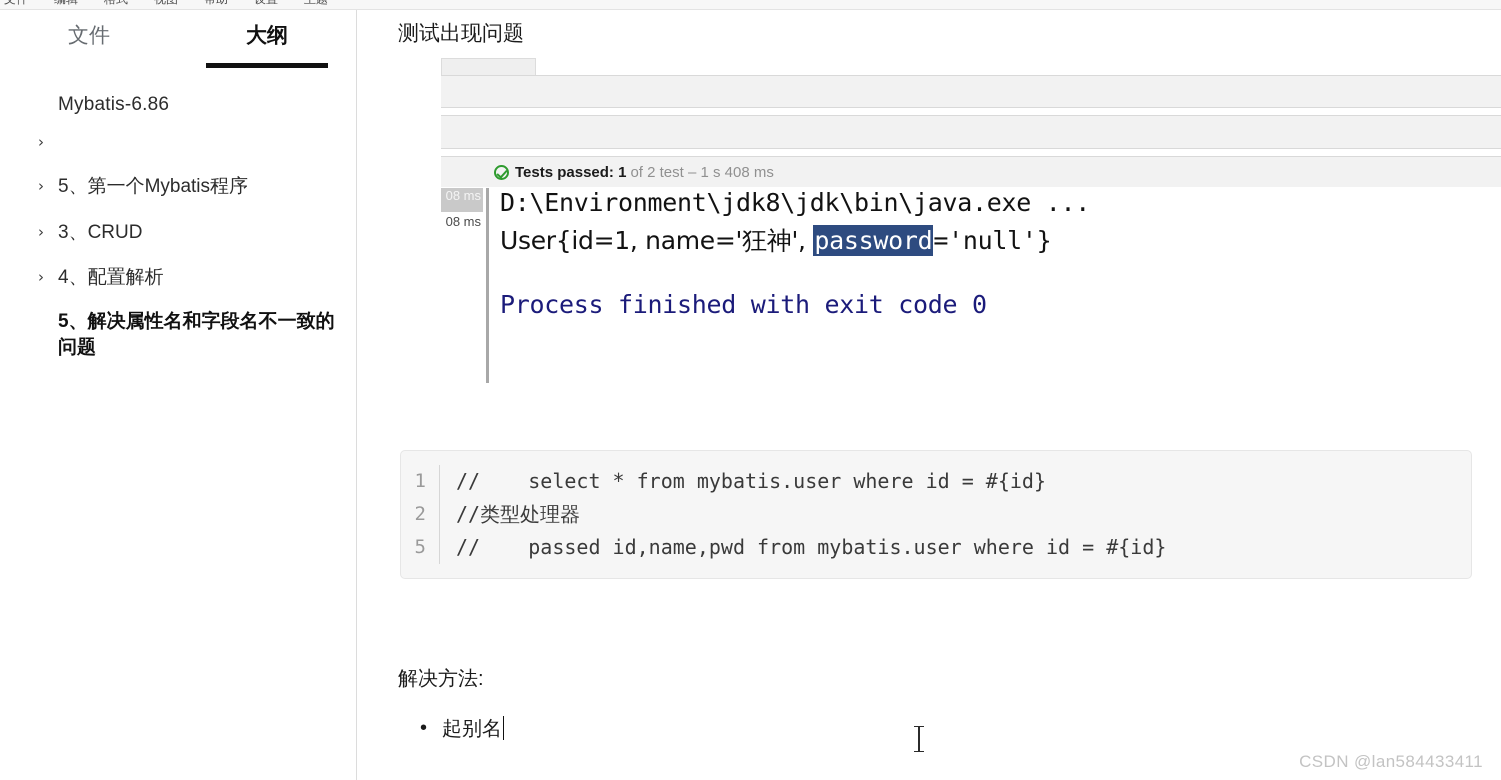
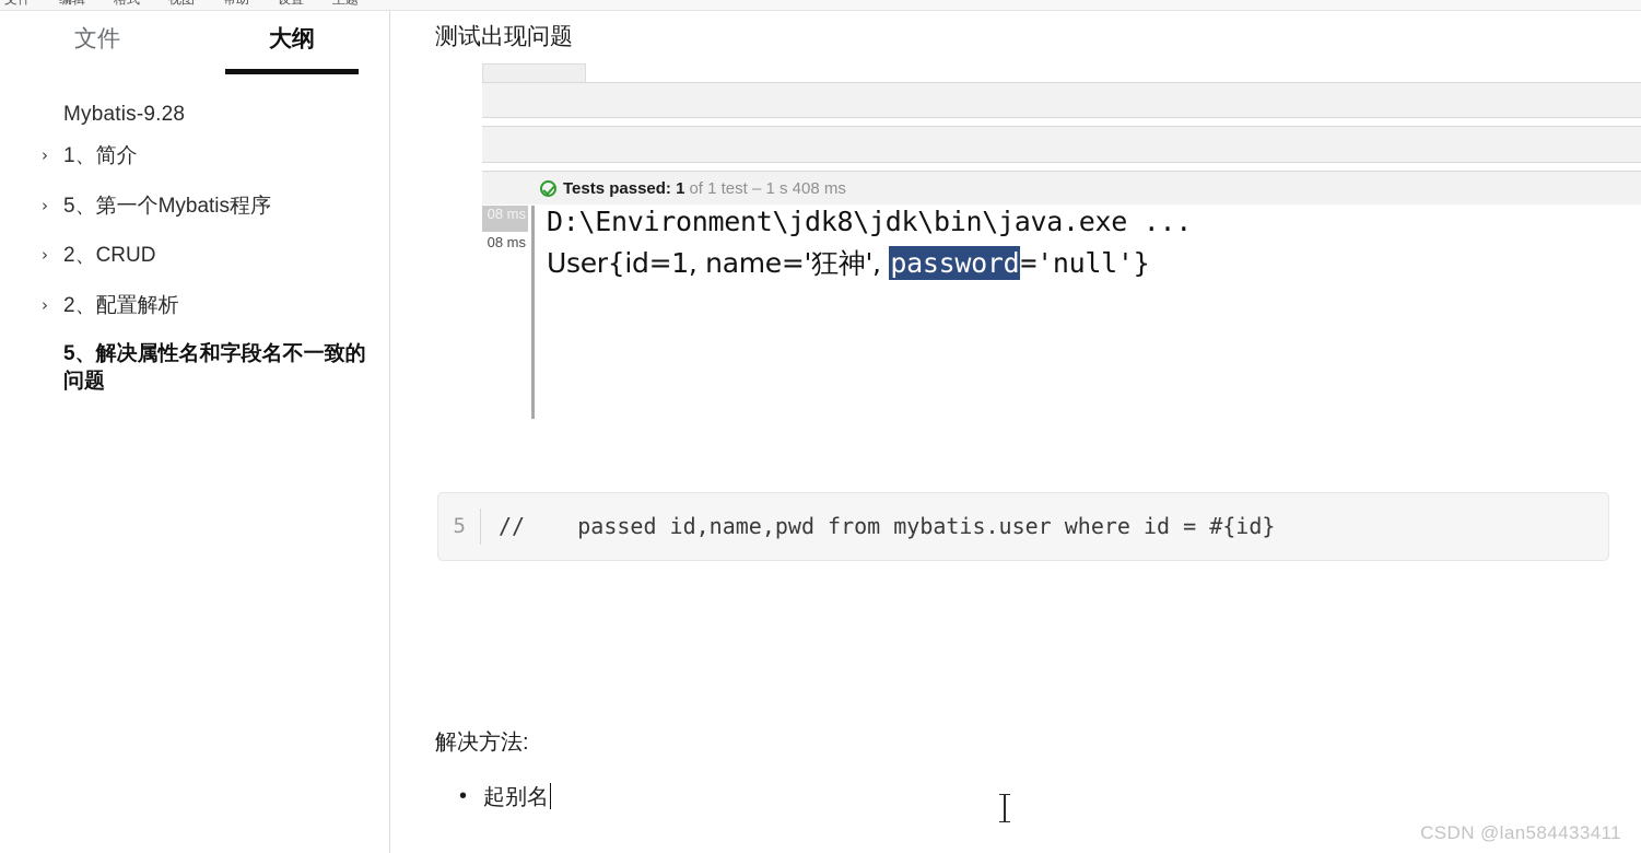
  文件
  大纲
- Mybatis-6.86
+ Mybatis-9.28
  ›
+ 1、简介
  ›
  5、第一个Mybatis程序
  ›
- 3、CRUD
+ 2、CRUD
  ›
- 4、配置解析
+ 2、配置解析
  5、解决属性名和字段名不一致的问题
  测试出现问题
  Tests passed: 1
- of 2 test – 1 s 408 ms
+ of 1 test – 1 s 408 ms
  08 ms
  08 ms
  D:\Environment\jdk8\jdk\bin\java.exe ...
  User{id=1, name='狂神', password='null'}
- Process finished with exit code 0
- 1
- // select * from mybatis.user where id = #{id}
- 2
- //类型处理器
  5
  // passed id,name,pwd from mybatis.user where id = #{id}
  解决方法:
  起别名
  CSDN @lan584433411
